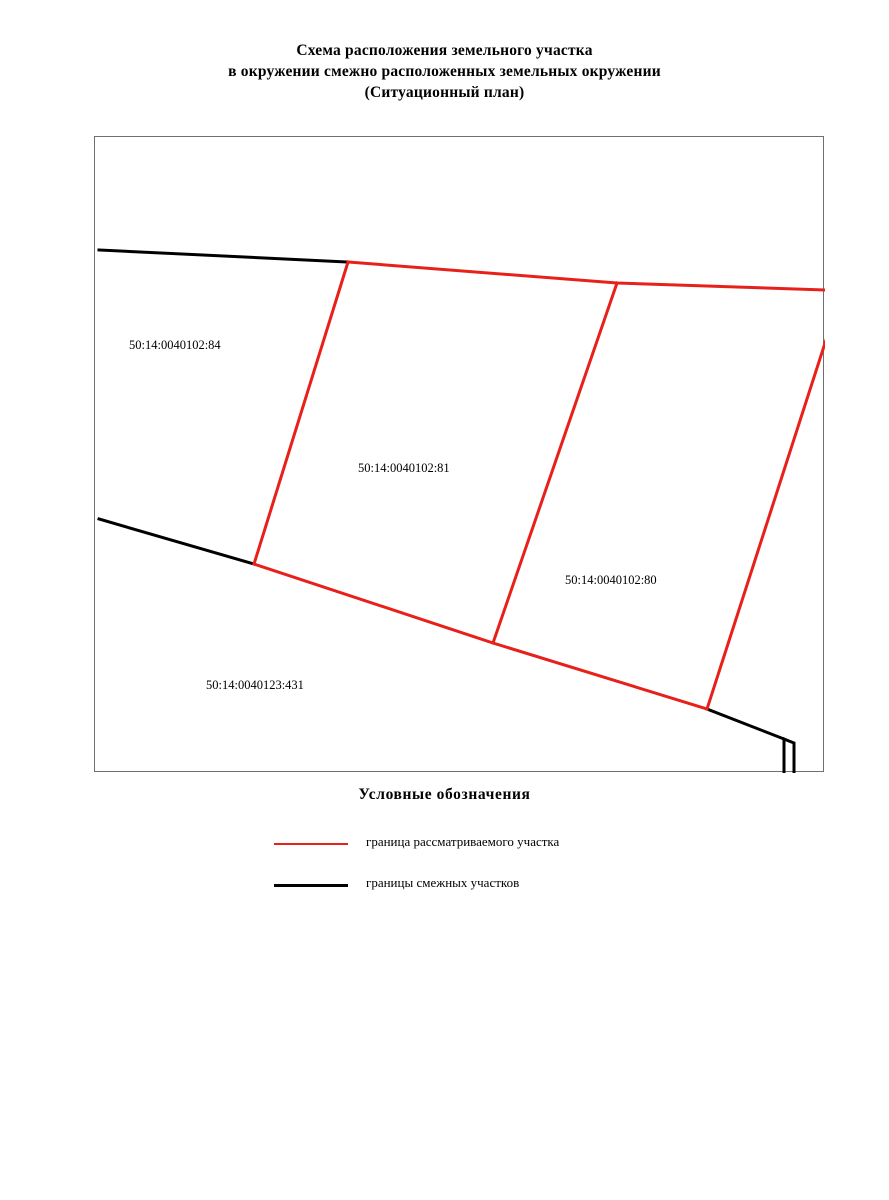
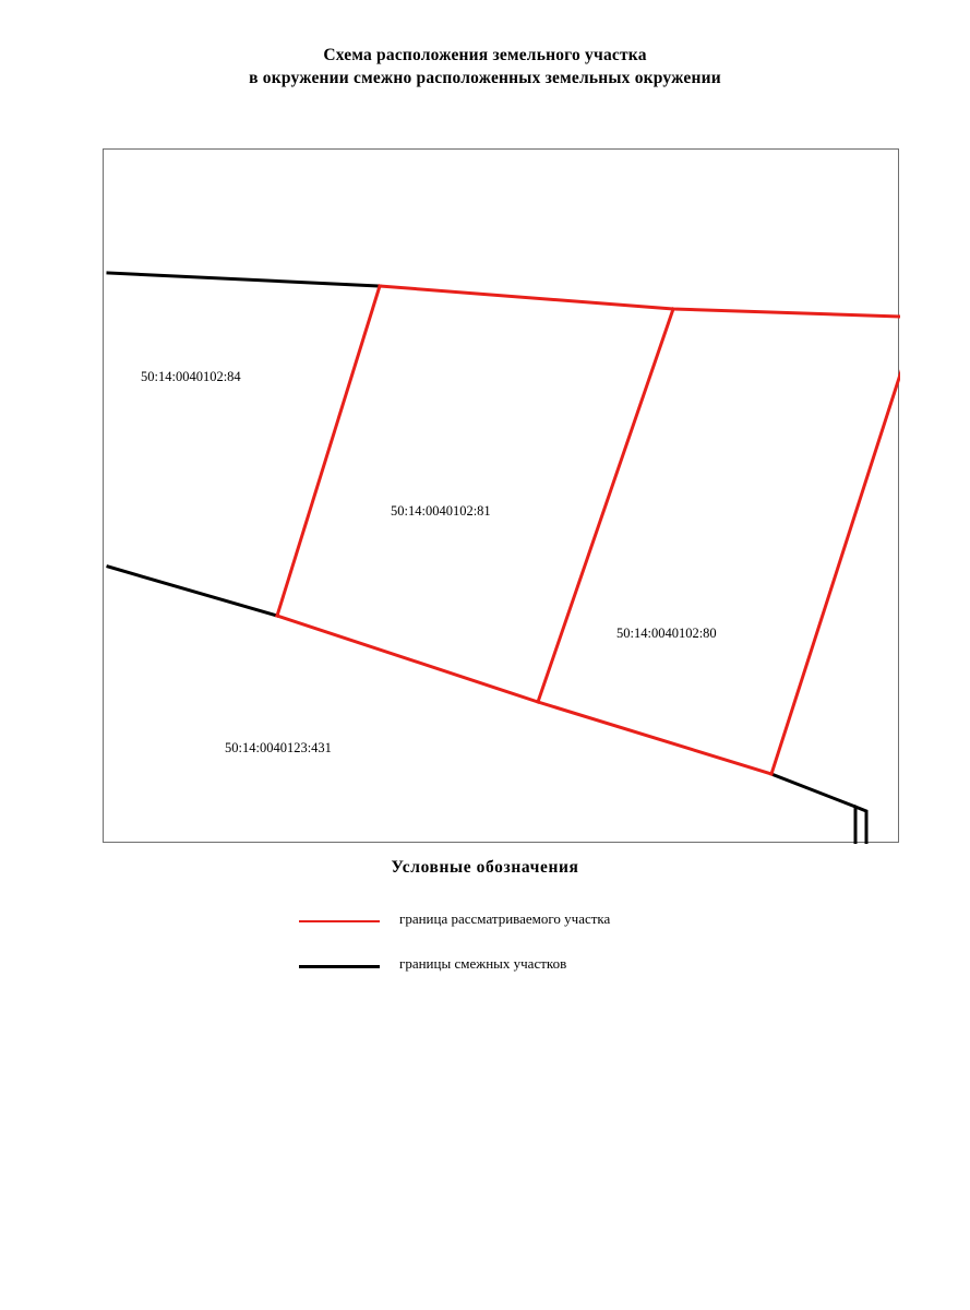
  Схема расположения земельного участка
  в окружении смежно расположенных земельных окружении
- (Ситуационный план)
  50:14:0040102:84
  50:14:0040102:81
  50:14:0040102:80
  50:14:0040123:431
  Условные обозначения
  граница рассматриваемого участка
  границы смежных участков
